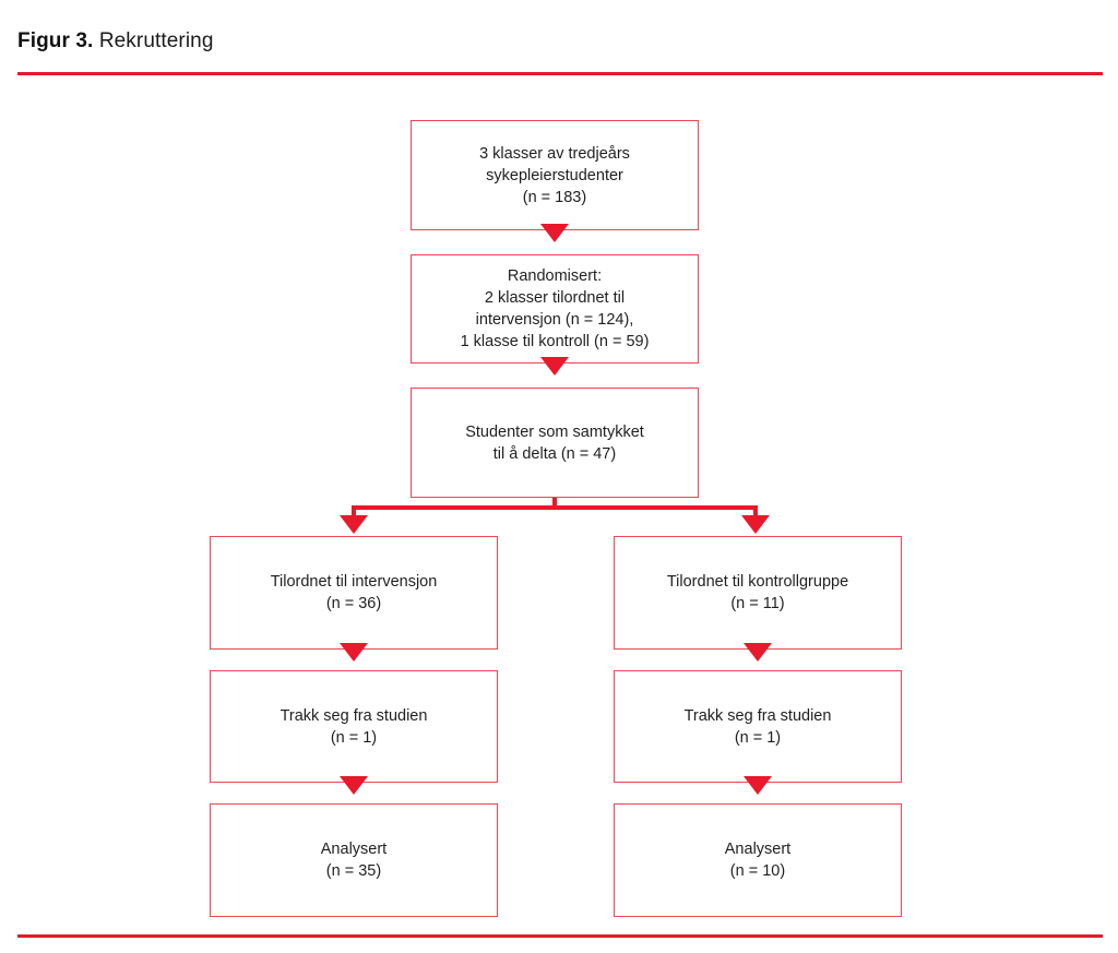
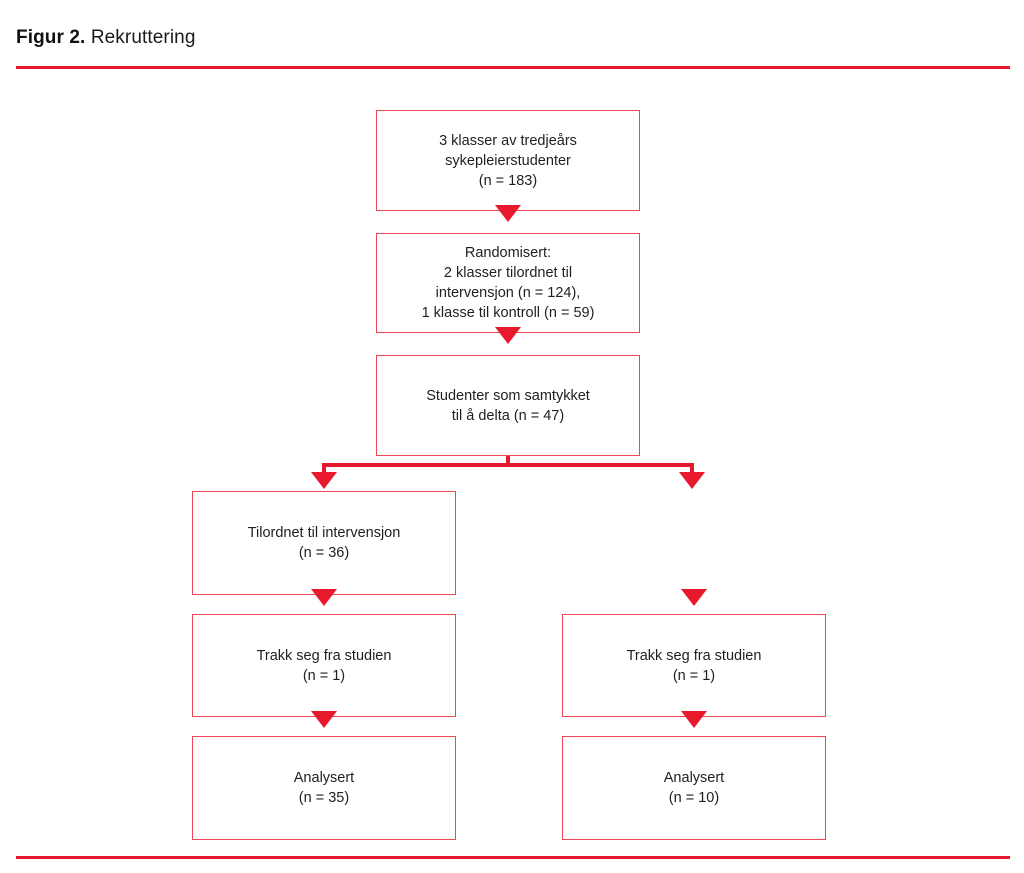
- Figur 3. Rekruttering
+ Figur 2. Rekruttering
  3 klasser av tredjeårs
  sykepleierstudenter
  (n = 183)
  Randomisert:
  2 klasser tilordnet til
  intervensjon (n = 124),
  1 klasse til kontroll (n = 59)
  Studenter som samtykket
  til å delta (n = 47)
  Tilordnet til intervensjon
  (n = 36)
  Trakk seg fra studien
  (n = 1)
  Analysert
  (n = 35)
- Tilordnet til kontrollgruppe
- (n = 11)
  Trakk seg fra studien
  (n = 1)
  Analysert
  (n = 10)
